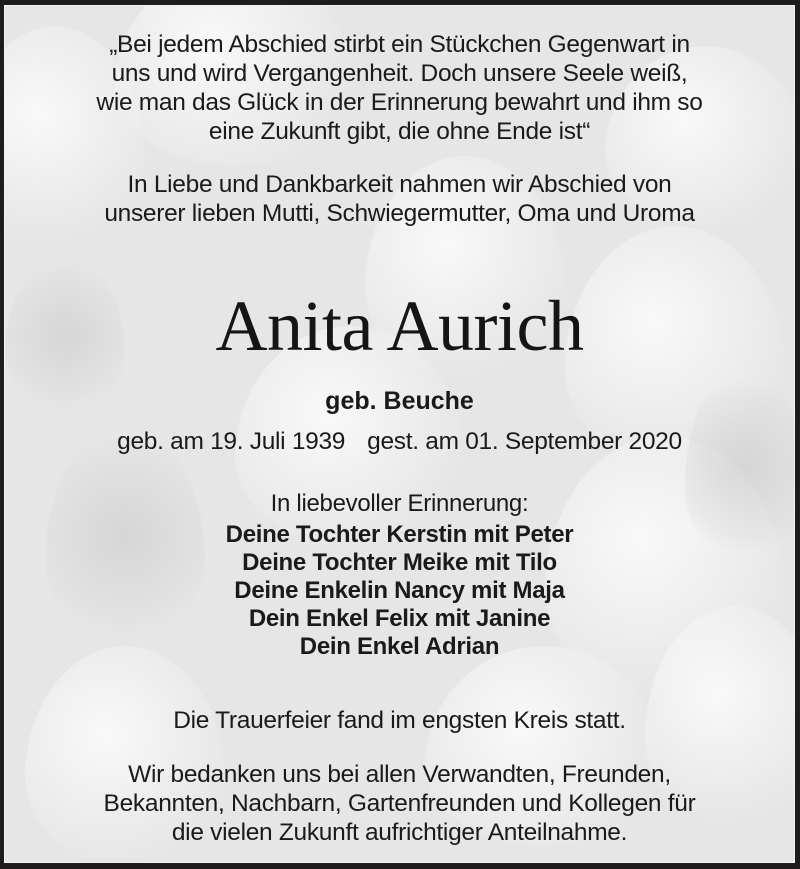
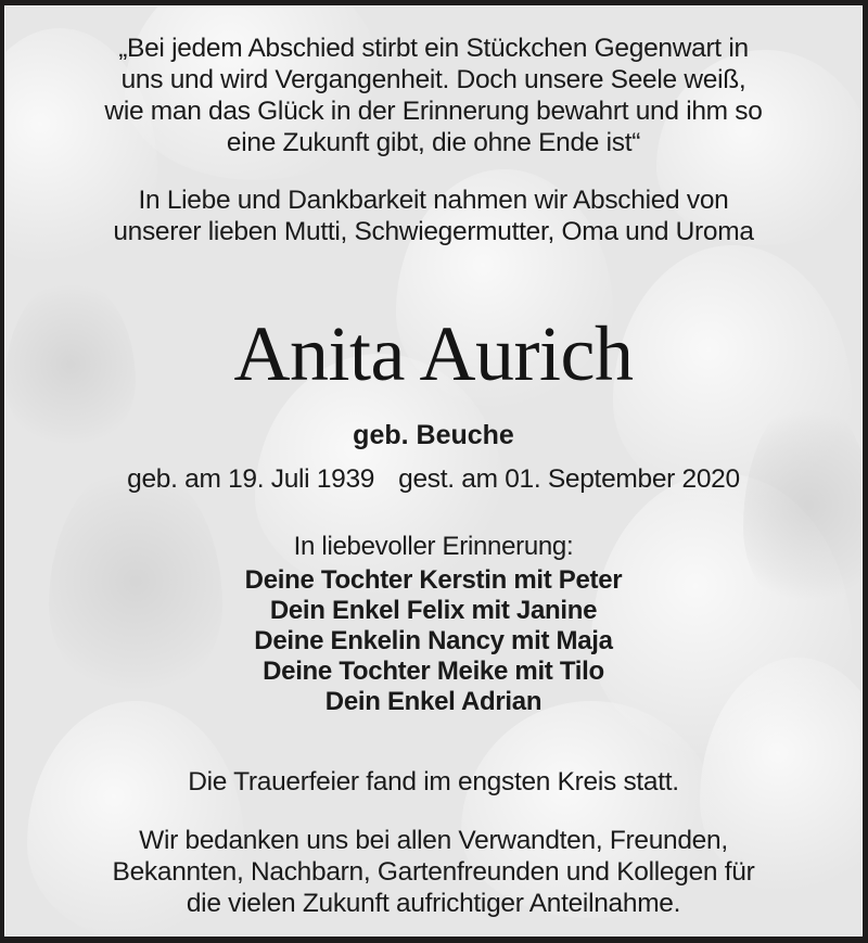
  „Bei jedem Abschied stirbt ein Stückchen Gegenwart in
  uns und wird Vergangenheit. Doch unsere Seele weiß,
  wie man das Glück in der Erinnerung bewahrt und ihm so
  eine Zukunft gibt, die ohne Ende ist“
  In Liebe und Dankbarkeit nahmen wir Abschied von
  unserer lieben Mutti, Schwiegermutter, Oma und Uroma
  Anita Aurich
  geb. Beuche
  geb. am 19. Juli 1939 gest. am 01. September 2020
  In liebevoller Erinnerung:
  Deine Tochter Kerstin mit Peter
- Deine Tochter Meike mit Tilo
+ Dein Enkel Felix mit Janine
  Deine Enkelin Nancy mit Maja
- Dein Enkel Felix mit Janine
+ Deine Tochter Meike mit Tilo
  Dein Enkel Adrian
  Die Trauerfeier fand im engsten Kreis statt.
  Wir bedanken uns bei allen Verwandten, Freunden,
  Bekannten, Nachbarn, Gartenfreunden und Kollegen für
  die vielen Zukunft aufrichtiger Anteilnahme.
